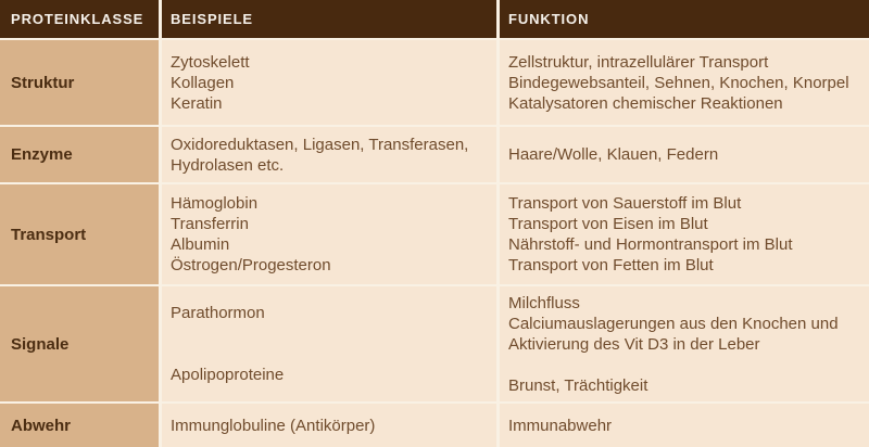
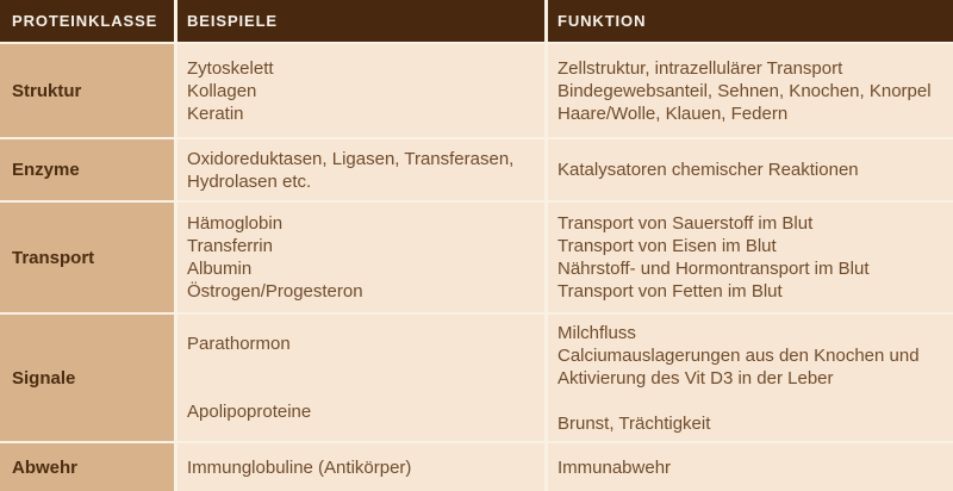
  PROTEINKLASSE
  BEISPIELE
  FUNKTION
  Struktur
  Zytoskelett
  Kollagen
  Keratin
  Zellstruktur, intrazellulärer Transport
  Bindegewebsanteil, Sehnen, Knochen, Knorpel
- Katalysatoren chemischer Reaktionen
+ Haare/Wolle, Klauen, Federn
  Enzyme
  Oxidoreduktasen, Ligasen, Transferasen,
  Hydrolasen etc.
- Haare/Wolle, Klauen, Federn
+ Katalysatoren chemischer Reaktionen
  Transport
  Hämoglobin
  Transferrin
  Albumin
  Östrogen/Progesteron
  Transport von Sauerstoff im Blut
  Transport von Eisen im Blut
  Nährstoff- und Hormontransport im Blut
  Transport von Fetten im Blut
  Signale
  Parathormon
  Apolipoproteine
  Milchfluss
  Calciumauslagerungen aus den Knochen und
  Aktivierung des Vit D3 in der Leber
  Brunst, Trächtigkeit
  Abwehr
  Immunglobuline (Antikörper)
  Immunabwehr
